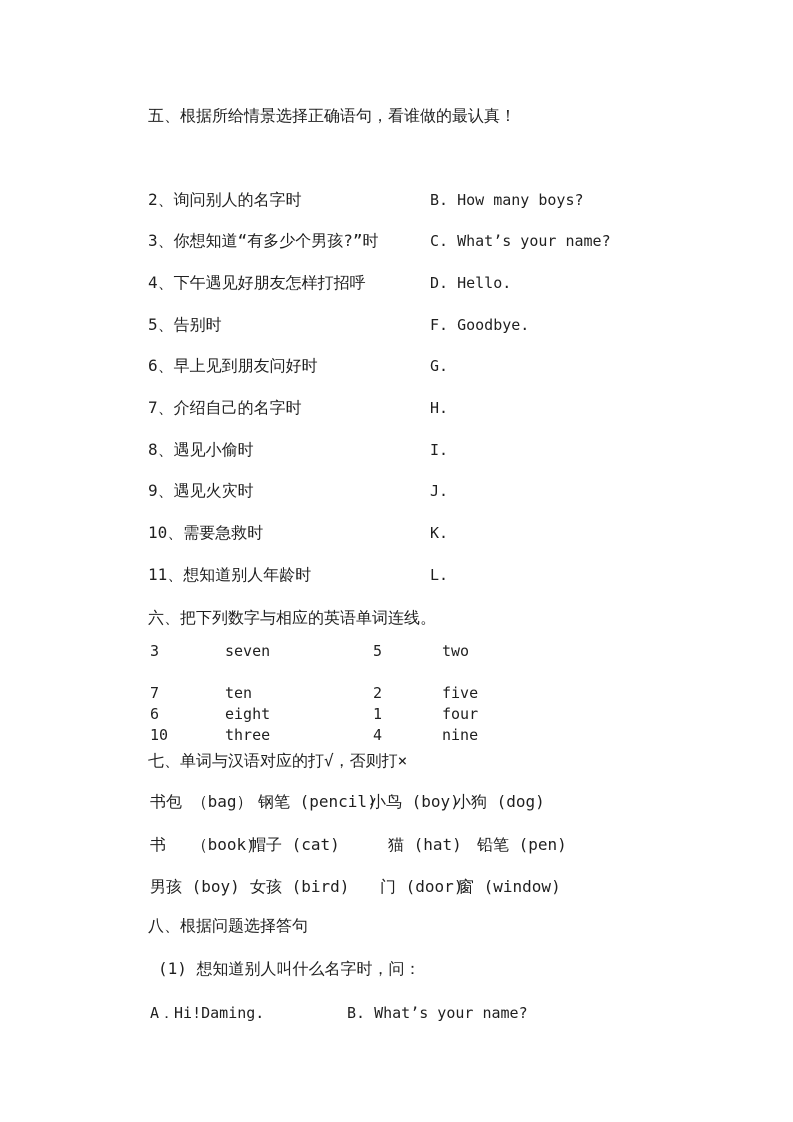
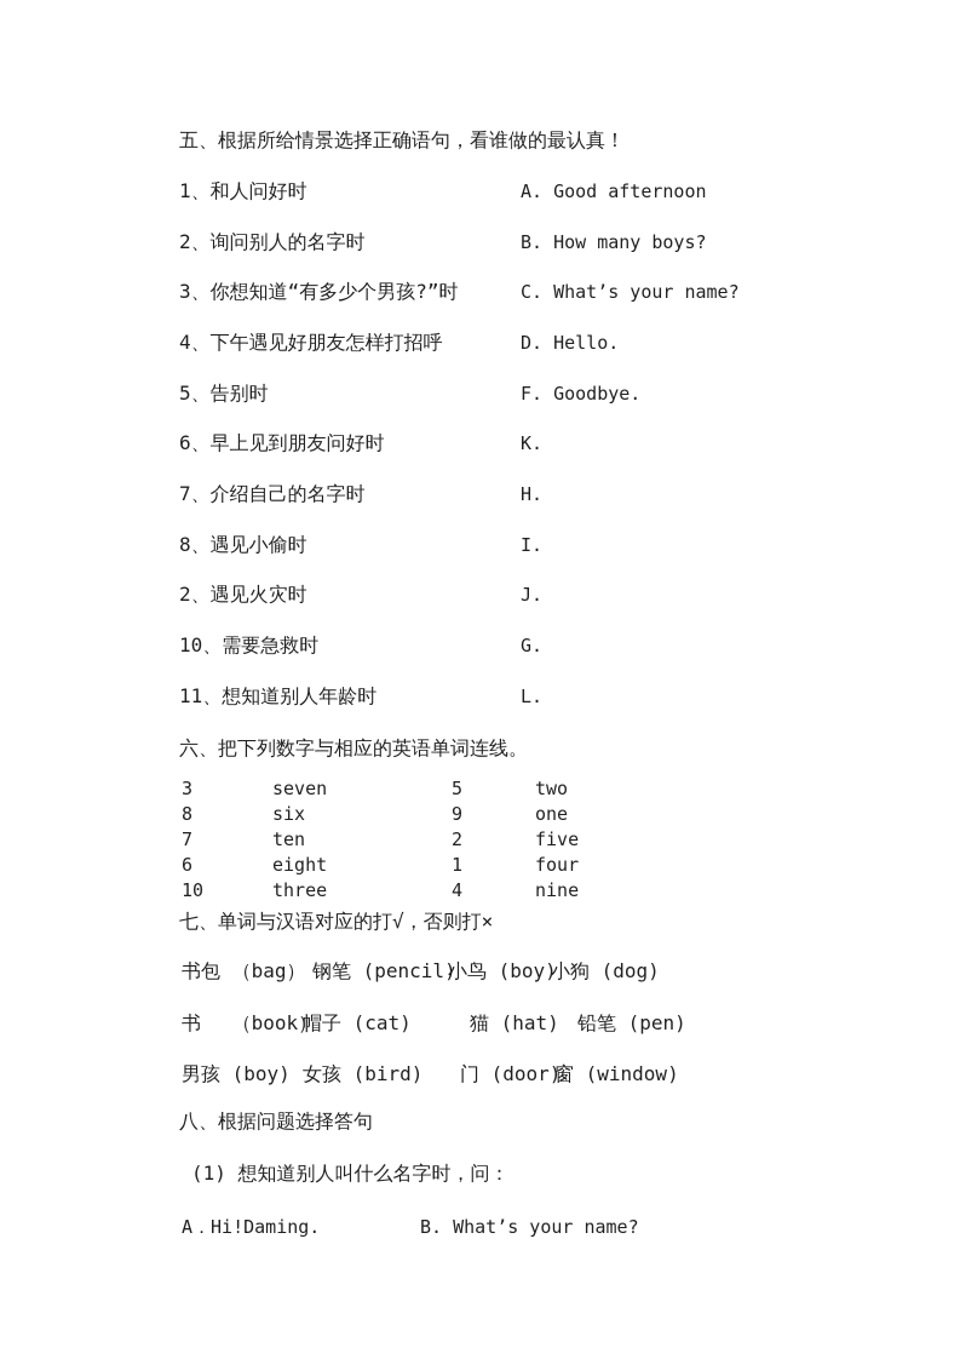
  五、根据所给情景选择正确语句，看谁做的最认真！
+ 1、和人问好时
+ A. Good afternoon
  2、询问别人的名字时
  B. How many boys?
  3、你想知道“有多少个男孩?”时
  C. What’s your name?
  4、下午遇见好朋友怎样打招呼
  D. Hello.
  5、告别时
  F. Goodbye.
  6、早上见到朋友问好时
- G.
+ K.
  7、介绍自己的名字时
  H.
  8、遇见小偷时
  I.
- 9、遇见火灾时
+ 2、遇见火灾时
  J.
  10、需要急救时
- K.
+ G.
  11、想知道别人年龄时
  L.
  六、把下列数字与相应的英语单词连线。
  3
  seven
  5
  two
+ 8
+ six
+ 9
+ one
  7
  ten
  2
  five
  6
  eight
  1
  four
  10
  three
  4
  nine
  七、单词与汉语对应的打√，否则打×
  书包 （bag）
  钢笔 (pencil)
  小鸟 (boy)
  小狗 (dog)
  书 （book）
  帽子 (cat)
  猫 (hat)
  铅笔 (pen)
  男孩 (boy)
  女孩 (bird)
  门 (door)
  窗 (window)
  八、根据问题选择答句
  (1) 想知道别人叫什么名字时，问：
  A．Hi!Daming.
  B. What’s your name?
